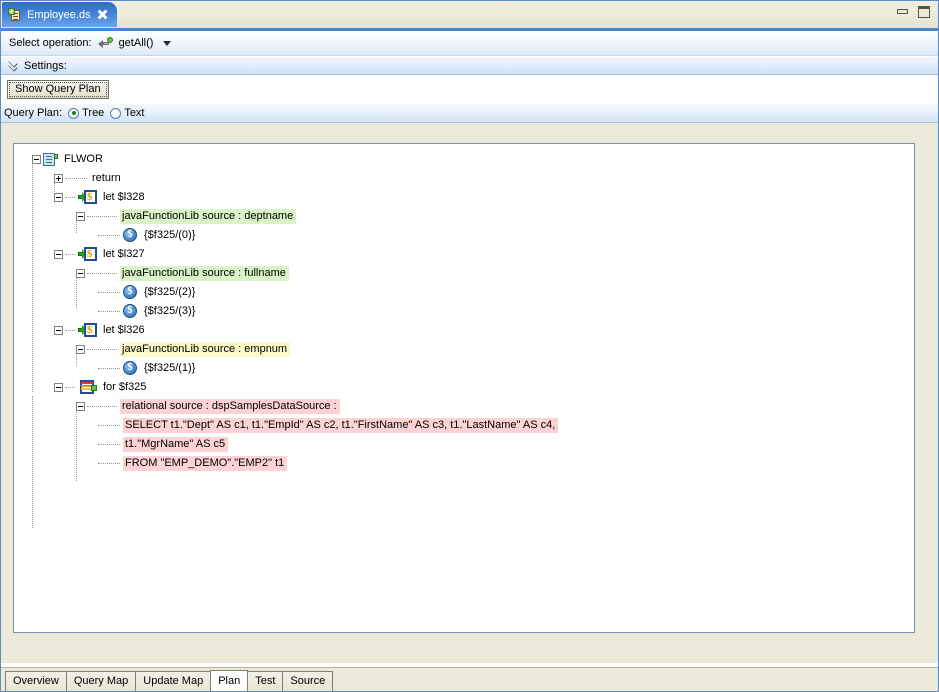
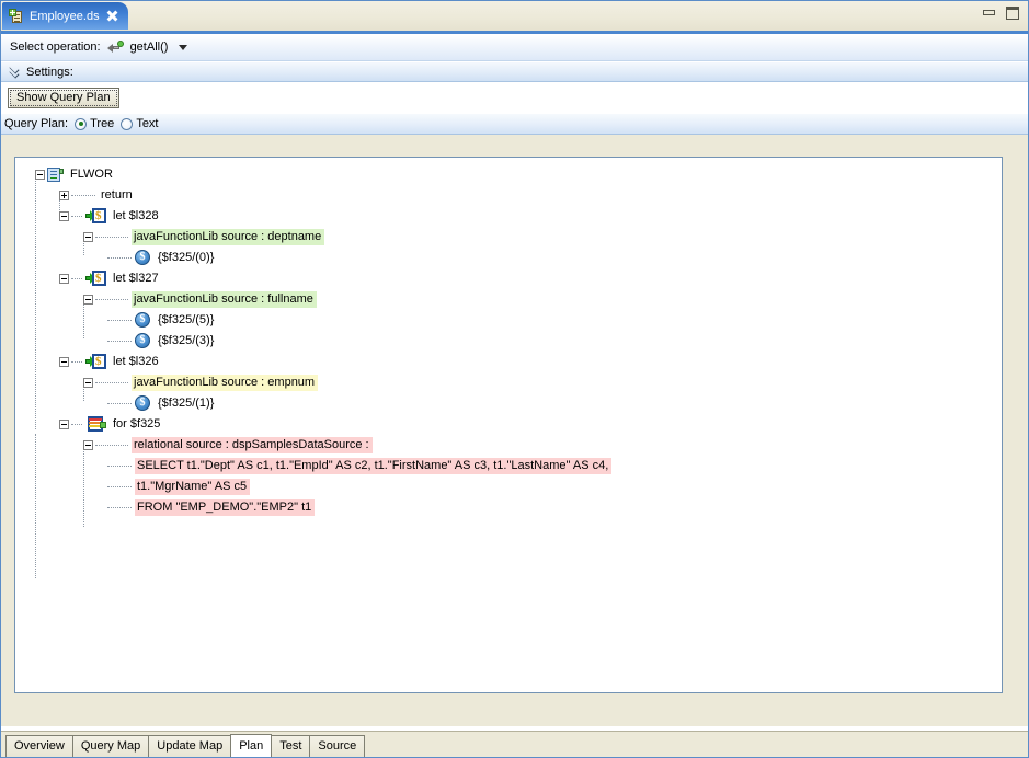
  Employee.ds
  Select operation:
  getAll()
  Settings:
  Show Query Plan
  Query Plan:
  Tree
  Text
  FLWOR
  return
  $
  let $l328
  javaFunctionLib source : deptname
  $
  {$f325/(0)}
  $
  let $l327
  javaFunctionLib source : fullname
  $
- {$f325/(2)}
+ {$f325/(5)}
  $
  {$f325/(3)}
  $
  let $l326
  javaFunctionLib source : empnum
  $
  {$f325/(1)}
  for $f325
  relational source : dspSamplesDataSource :
  SELECT t1."Dept" AS c1, t1."EmpId" AS c2, t1."FirstName" AS c3, t1."LastName" AS c4,
  t1."MgrName" AS c5
  FROM "EMP_DEMO"."EMP2" t1
  Overview
  Query Map
  Update Map
  Plan
  Test
  Source
